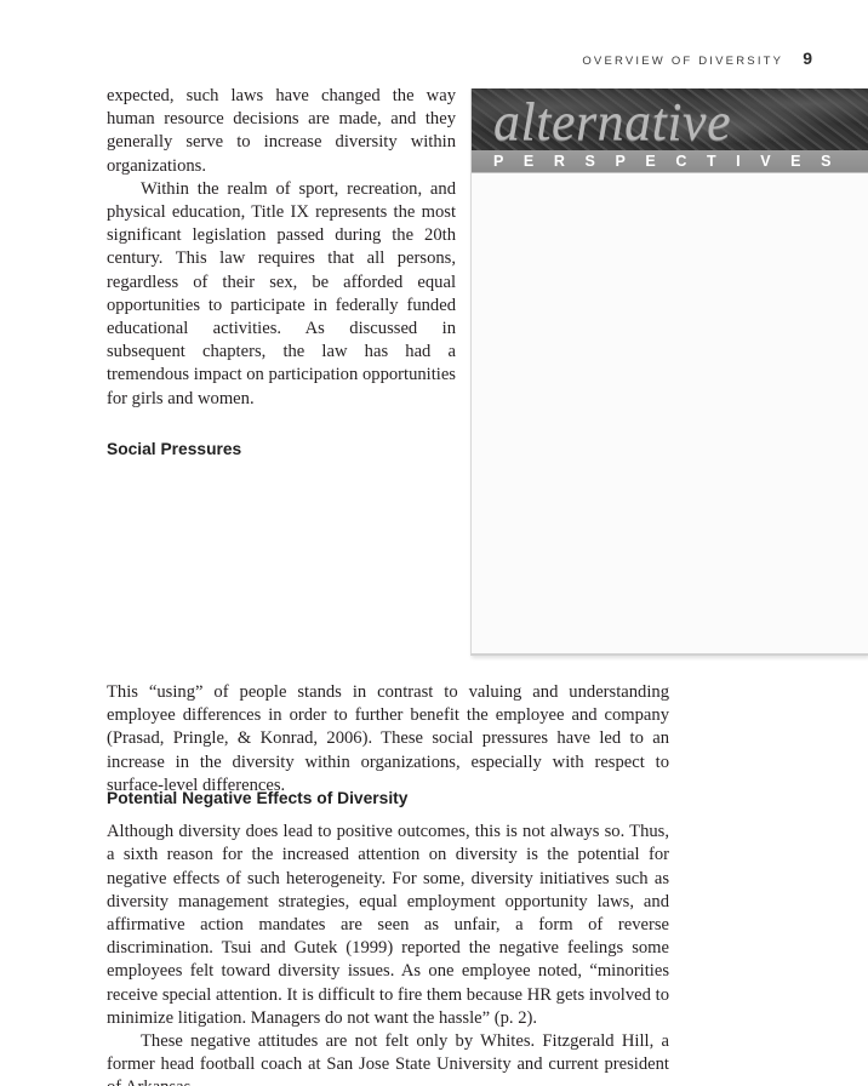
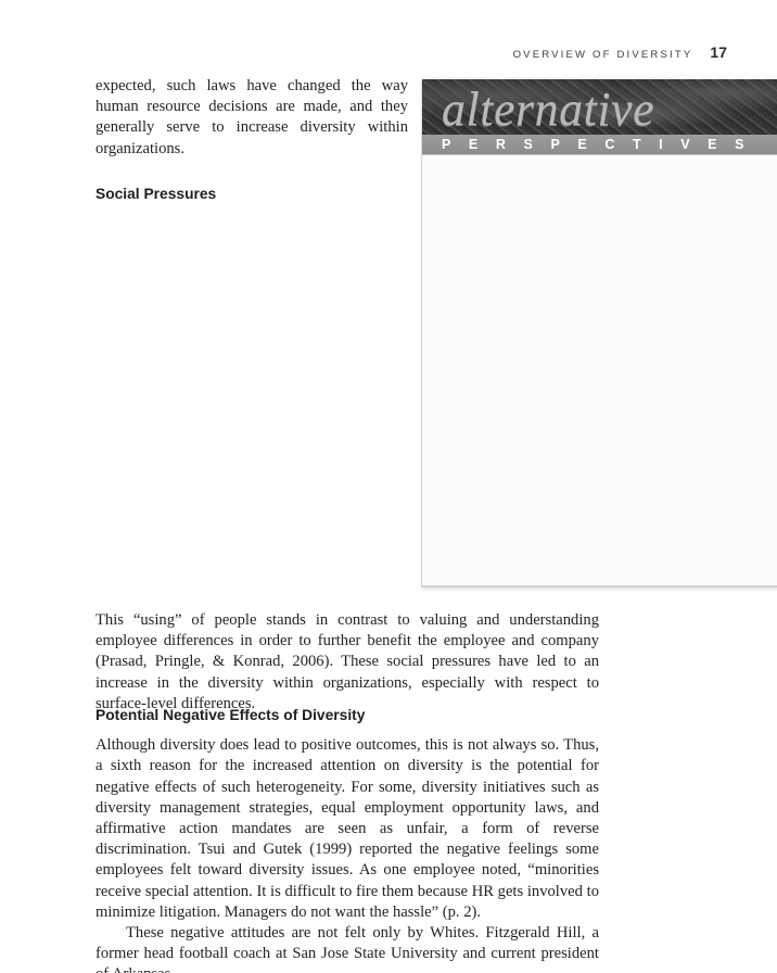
  OVERVIEW OF DIVERSITY
- 9
+ 17
  expected, such laws have changed the way human resource decisions are made, and they generally serve to increase diversity within organizations.
- Within the realm of sport, recreation, and physical education, Title IX represents the most significant legislation passed during the 20th cen­tury. This law requires that all persons, regardless of their sex, be afforded equal opportunities to participate in federally funded educational activi­ties. As discussed in subsequent chapters, the law has had a tremendous impact on participation opportunities for girls and women.
  Social Pressures
  This “using” of people stands in contrast to valuing and understanding employee differences in order to further benefit the employee and company (Prasad, Pringle, & Konrad, 2006). These social pressures have led to an increase in the diversity within organizations, especially with respect to surface-level differences.
  Potential Negative Effects of Diversity
  Although diversity does lead to positive outcomes, this is not always so. Thus, a sixth reason for the increased attention on diversity is the potential for negative effects of such heterogeneity. For some, diversity initiatives such as diversity management strategies, equal employment opportunity laws, and affirmative action mandates are seen as unfair, a form of reverse discrimination. Tsui and Gutek (1999) reported the negative feelings some employees felt toward diversity issues. As one employee noted, “minorities receive special attention. It is difficult to fire them because HR gets in­volved to minimize litigation. Managers do not want the hassle” (p. 2).
  These negative attitudes are not felt only by Whites. Fitzgerald Hill, a former head football coach at San Jose State University and current president
  alternative
  PERSPECTIVES
